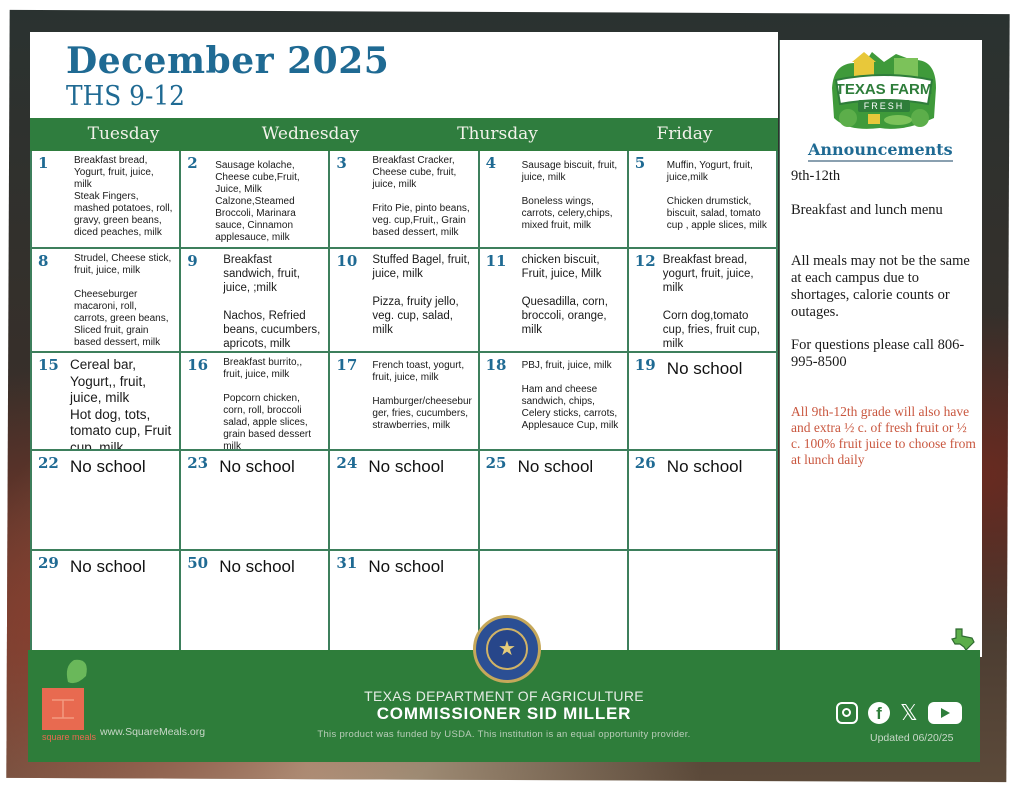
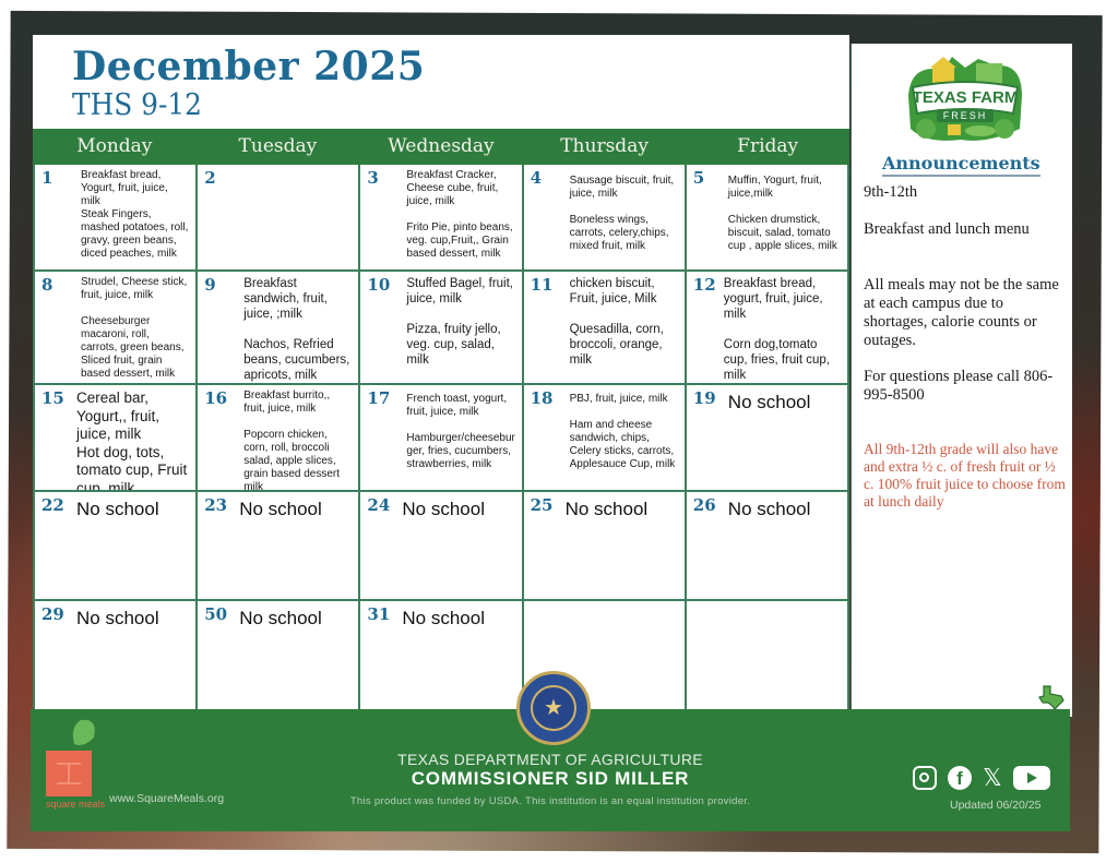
  December 2025
  THS 9-12
+ Monday
  Tuesday
  Wednesday
  Thursday
  Friday
  1
  Breakfast bread,
  Yogurt, fruit, juice,
  milk
  Steak Fingers,
  mashed potatoes, roll,
  gravy, green beans,
  diced peaches, milk
  2
- Sausage kolache,
- Cheese cube,Fruit,
- Juice, Milk
- Calzone,Steamed
- Broccoli, Marinara
- sauce, Cinnamon
- applesauce, milk
  3
  Breakfast Cracker,
  Cheese cube, fruit,
  juice, milk
  Frito Pie, pinto beans,
  veg. cup,Fruit,, Grain
  based dessert, milk
  4
  Sausage biscuit, fruit,
  juice, milk
  Boneless wings,
  carrots, celery,chips,
  mixed fruit, milk
  5
  Muffin, Yogurt, fruit,
  juice,milk
  Chicken drumstick,
  biscuit, salad, tomato
  cup , apple slices, milk
  8
  Strudel, Cheese stick,
  fruit, juice, milk
  Cheeseburger
  macaroni, roll,
  carrots, green beans,
  Sliced fruit, grain
  based dessert, milk
  9
  Breakfast
  sandwich, fruit,
  juice, ;milk
  Nachos, Refried
  beans, cucumbers,
  apricots, milk
  10
  Stuffed Bagel, fruit,
  juice, milk
  Pizza, fruity jello,
  veg. cup, salad,
  milk
  11
  chicken biscuit,
  Fruit, juice, Milk
  Quesadilla, corn,
  broccoli, orange,
  milk
  12
  Breakfast bread,
  yogurt, fruit, juice,
  milk
  Corn dog,tomato
  cup, fries, fruit cup,
  milk
  15
  Cereal bar,
  Yogurt,, fruit,
  juice, milk
  Hot dog, tots,
  tomato cup, Fruit
  cup, milk
  16
  Breakfast burrito,,
  fruit, juice, milk
  Popcorn chicken,
  corn, roll, broccoli
  salad, apple slices,
  grain based dessert
  milk
  17
  French toast, yogurt,
  fruit, juice, milk
  Hamburger/cheesebur
  ger, fries, cucumbers,
  strawberries, milk
  18
  PBJ, fruit, juice, milk
  Ham and cheese
  sandwich, chips,
  Celery sticks, carrots,
  Applesauce Cup, milk
  19
  No school
  22
  No school
  23
  No school
  24
  No school
  25
  No school
  26
  No school
  29
  No school
  50
  No school
  31
  No school
  TEXAS FARM
  FRESH
  Announcements
  9th-12th
  Breakfast and lunch menu
  All meals may not be the same at each campus due to shortages, calorie counts or outages.
  For questions please call 806-995-8500
  All 9th-12th grade will also have and extra ½ c. of fresh fruit or ½ c. 100% fruit juice to choose from at lunch daily
  square meals
  www.SquareMeals.org
  ★
  TEXAS DEPARTMENT OF AGRICULTURE
  COMMISSIONER SID MILLER
- This product was funded by USDA. This institution is an equal opportunity provider.
+ This product was funded by USDA. This institution is an equal institution provider.
  f
  𝕏
  Updated 06/20/25
